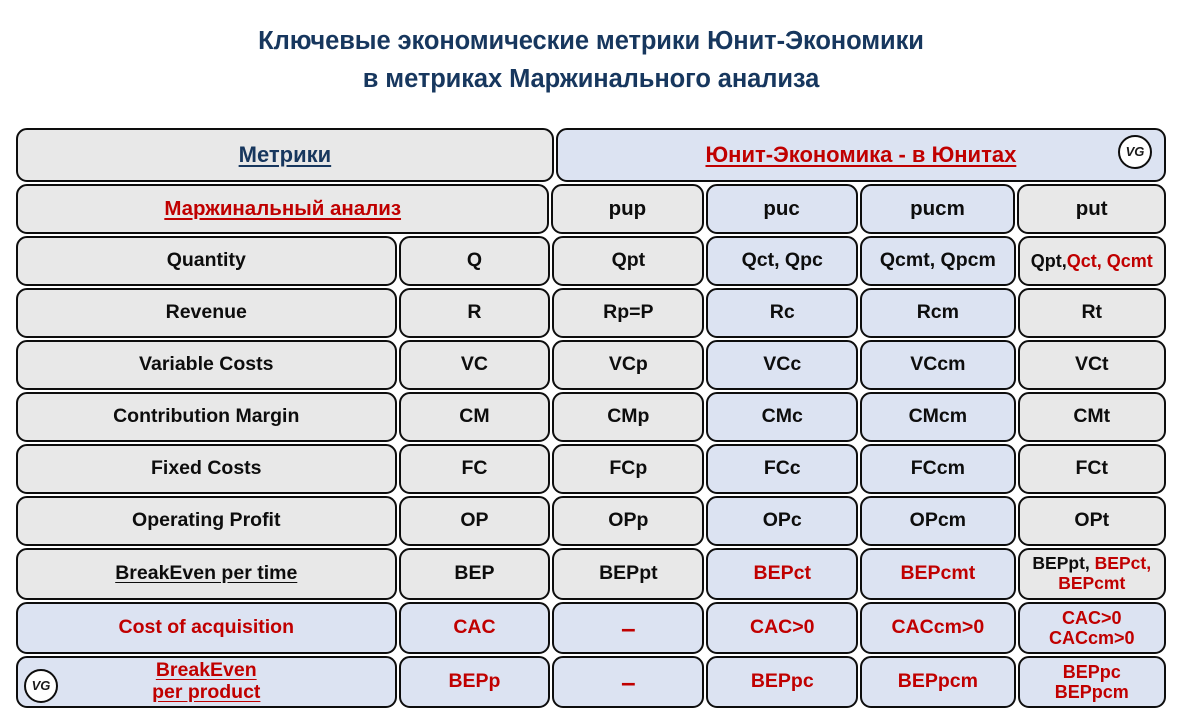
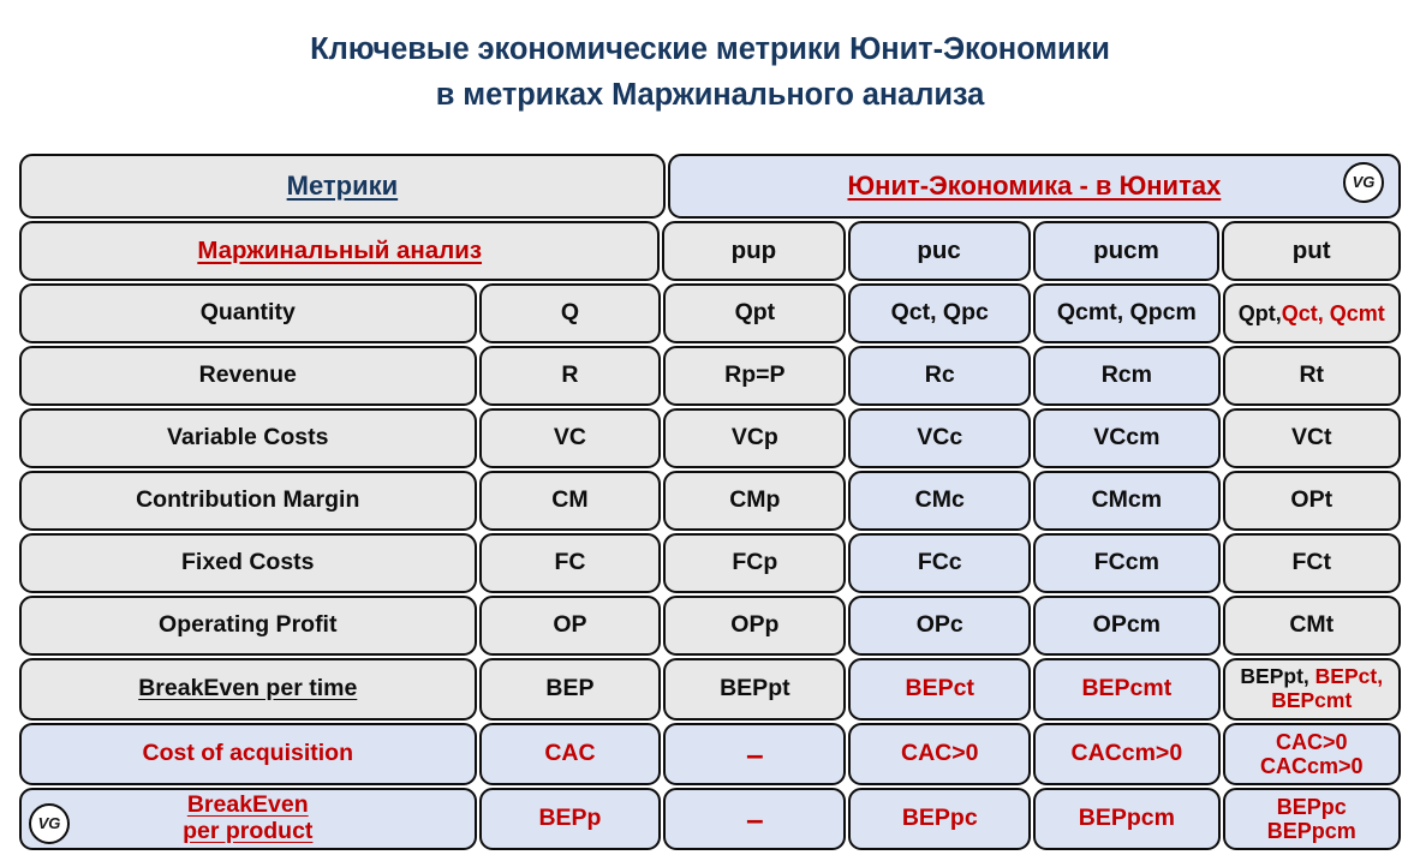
  Ключевые экономические метрики Юнит-Экономики
  в метриках Маржинального анализа
  Метрики
  Юнит-Экономика - в Юнитах
  VG
  Маржинальный анализ
  pup
  puc
  pucm
  put
  Quantity
  Q
  Qpt
  Qct, Qpc
  Qcmt, Qpcm
  Qpt,
  Qct, Qcmt
  Revenue
  R
  Rp=P
  Rc
  Rcm
  Rt
  Variable Costs
  VC
  VCp
  VCc
  VCcm
  VCt
  Contribution Margin
  CM
  CMp
  CMc
  CMcm
- CMt
+ OPt
  Fixed Costs
  FC
  FCp
  FCc
  FCcm
  FCt
  Operating Profit
  OP
  OPp
  OPc
  OPcm
- OPt
+ CMt
  BreakEven per time
  BEP
  BEPpt
  BEPct
  BEPcmt
  BEPpt, BEPct, BEPcmt
  Cost of acquisition
  CAC
  –
  CAC>0
  CACcm>0
  CAC>0
  CACcm>0
  BreakEven
  per product
  VG
  BEPp
  –
  BEPpc
  BEPpcm
  BEPpc
  BEPpcm
